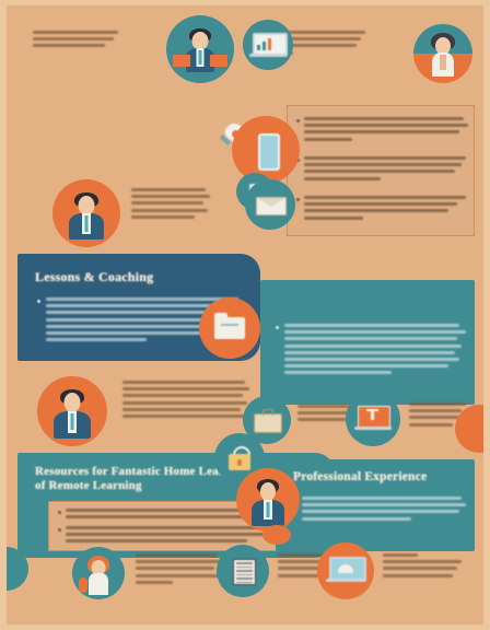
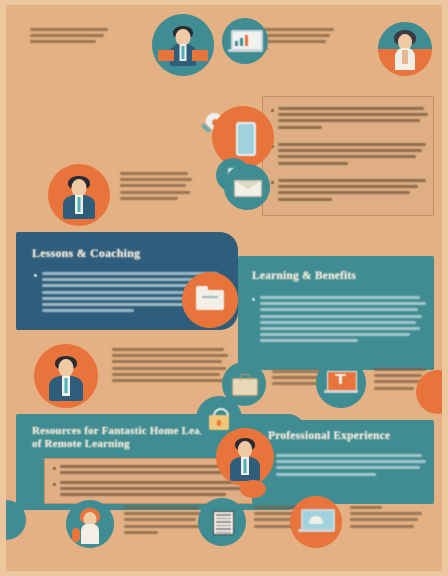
  Lessons & Coaching
+ Learning & Benefits
  Resources for Fantastic Home Lea
  of Remote Learning
  Professional Experience
